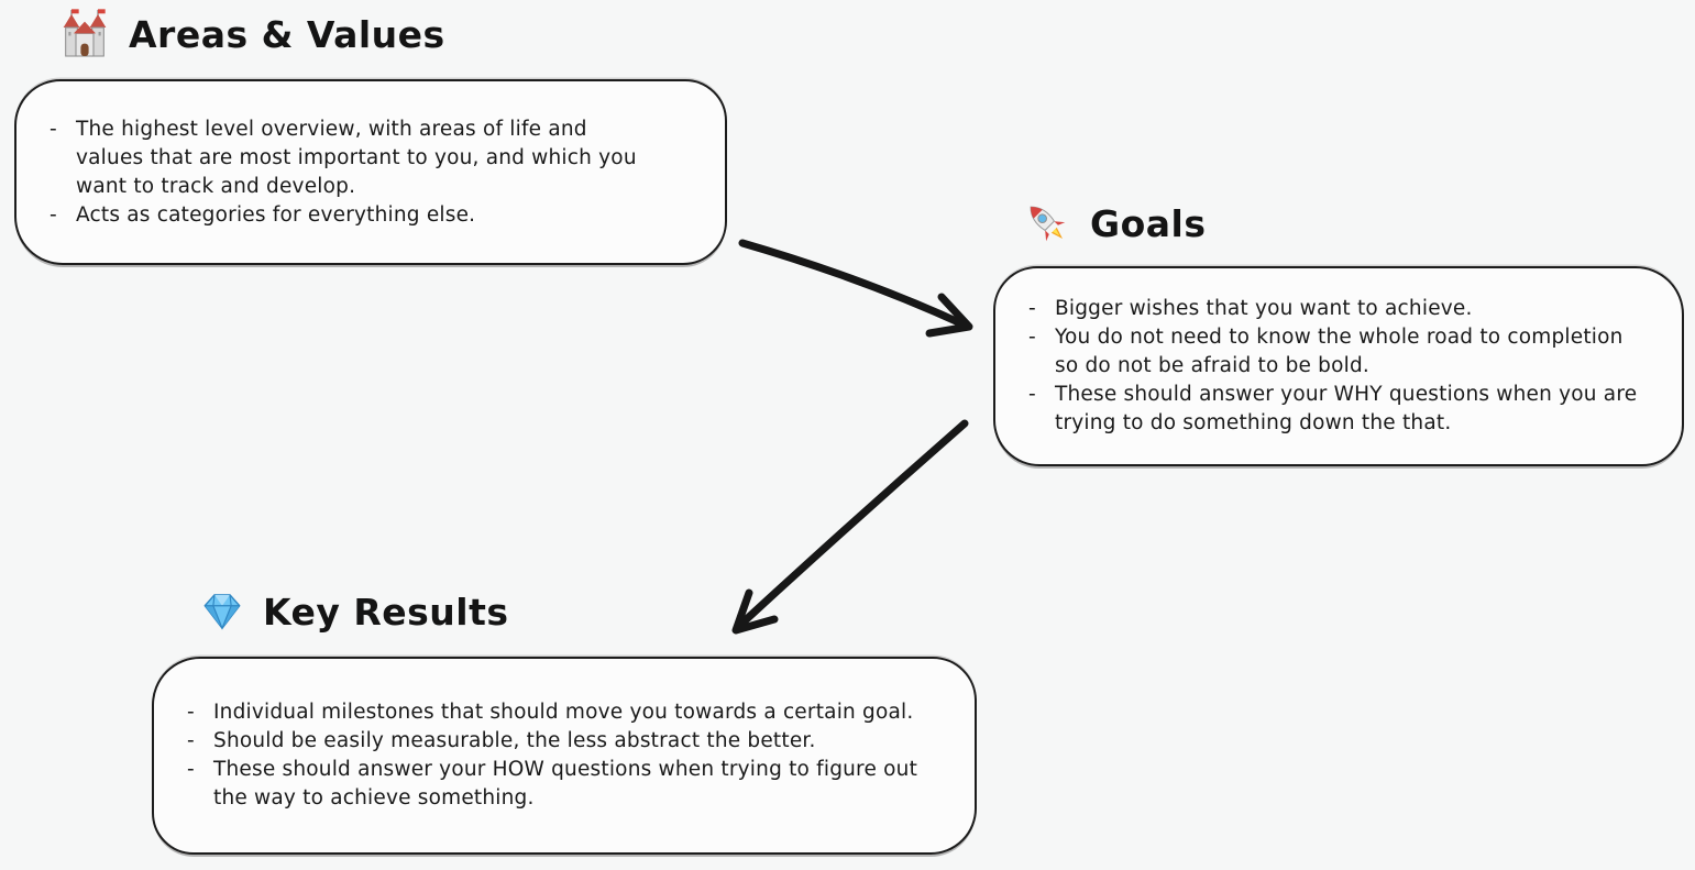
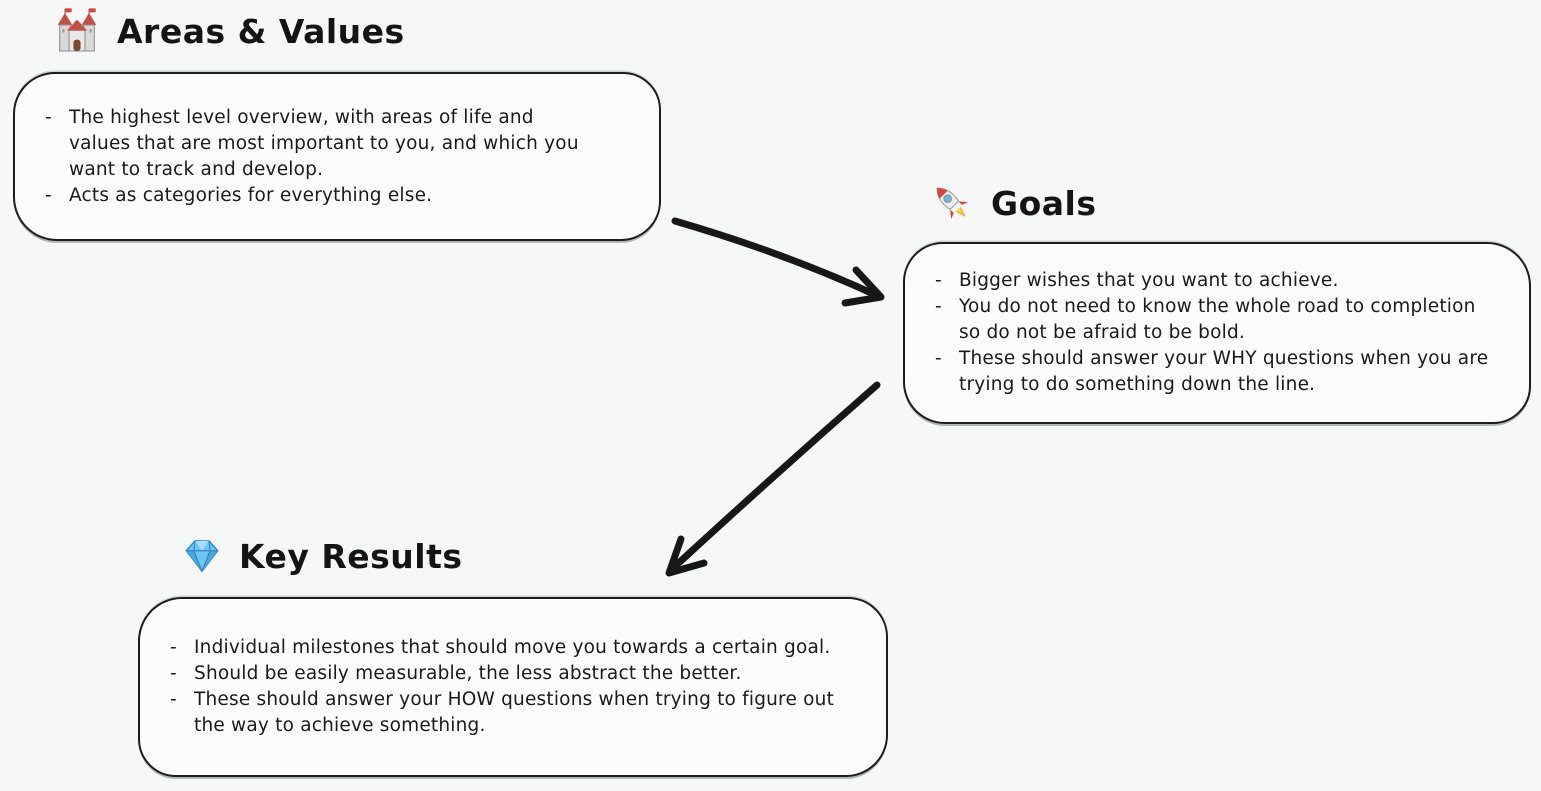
  Areas & Values
  -
  The highest level overview, with areas of life and
  values that are most important to you, and which you
  want to track and develop.
  -
  Acts as categories for everything else.
  Goals
  -
  Bigger wishes that you want to achieve.
  -
  You do not need to know the whole road to completion
  so do not be afraid to be bold.
  -
  These should answer your WHY questions when you are
- trying to do something down the that.
+ trying to do something down the line.
  Key Results
  -
  Individual milestones that should move you towards a certain goal.
  -
  Should be easily measurable, the less abstract the better.
  -
  These should answer your HOW questions when trying to figure out
  the way to achieve something.
